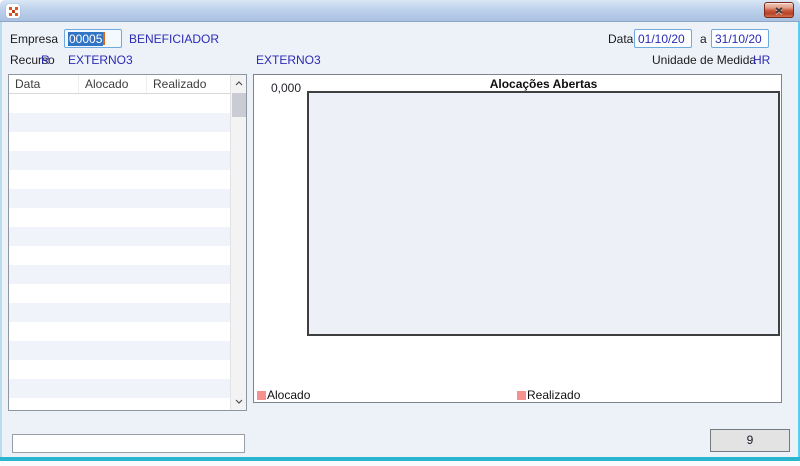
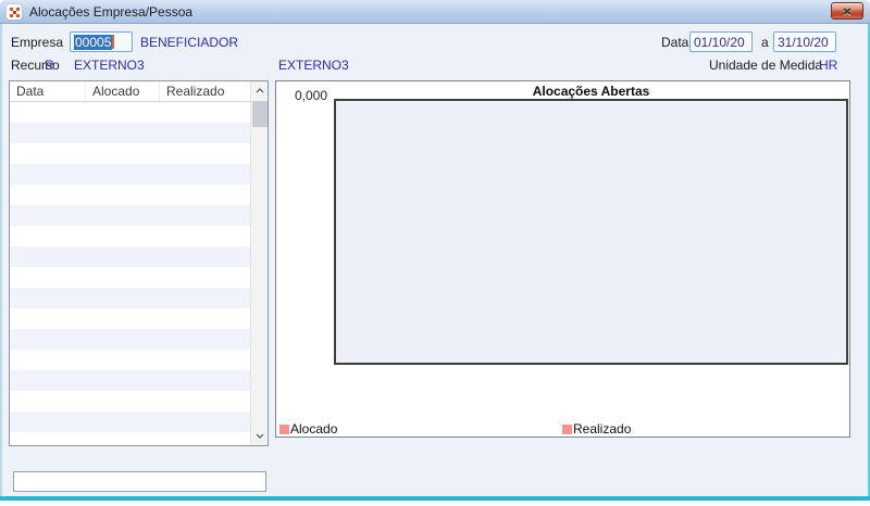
+ Alocações Empresa/Pessoa
  Empresa
  00005
  BENEFICIADOR
  Data
  01/10/20
  a
  31/10/20
  Recurso
  R
  EXTERNO3
  EXTERNO3
  Unidade de Medida
  HR
  Data
  Alocado
  Realizado
  0,000
  Alocações Abertas
  Alocado
  Realizado
- 9
